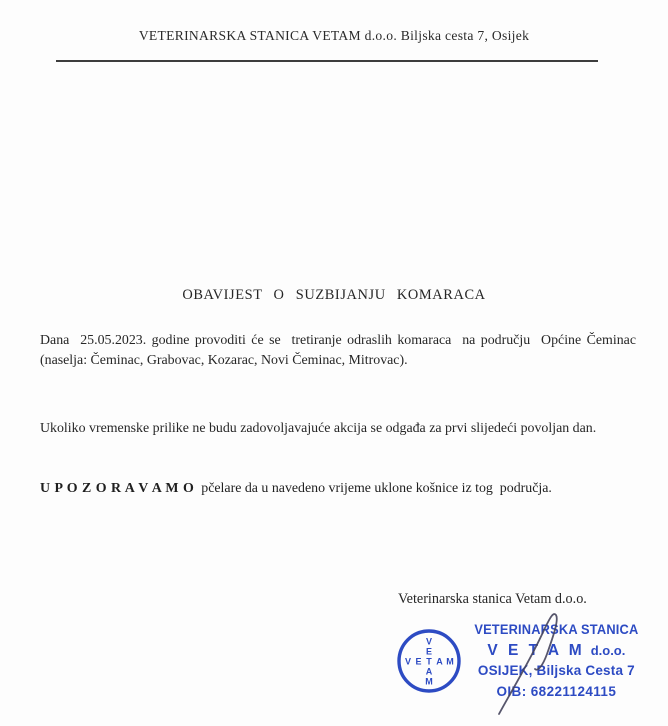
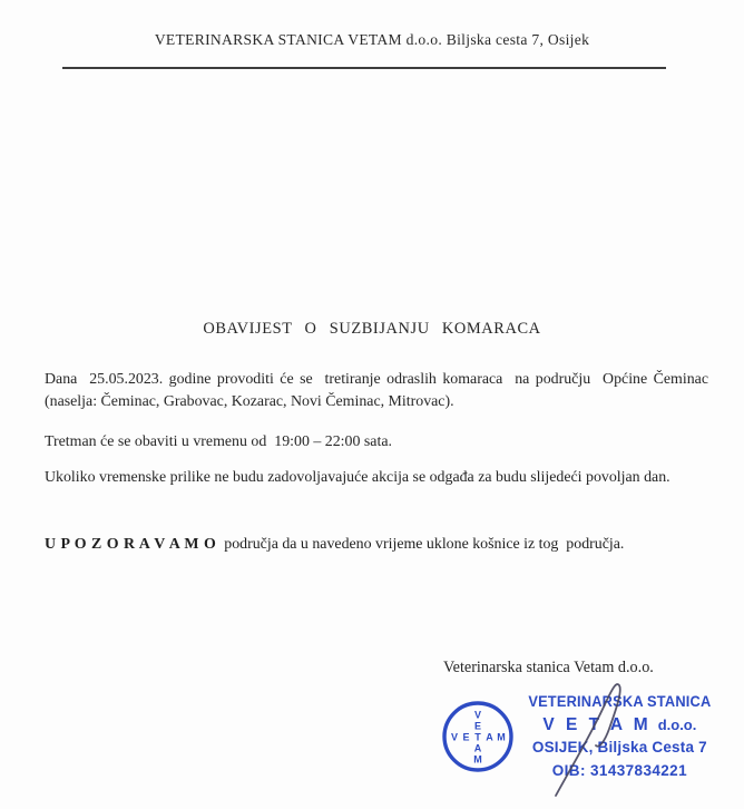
  VETERINARSKA STANICA VETAM d.o.o. Biljska cesta 7, Osijek
  OBAVIJEST O SUZBIJANJU KOMARACA
  Dana 25.05.2023. godine provoditi će se tretiranje odraslih komaraca na području Općine Čeminac (naselja: Čeminac, Grabovac, Kozarac, Novi Čeminac, Mitrovac).
+ Tretman će se obaviti u vremenu od 19:00 – 22:00 sata.
- Ukoliko vremenske prilike ne budu zadovoljavajuće akcija se odgađa za prvi slijedeći povoljan dan.
+ Ukoliko vremenske prilike ne budu zadovoljavajuće akcija se odgađa za budu slijedeći povoljan dan.
- U P O Z O R A V A M O pčelare da u navedeno vrijeme uklone košnice iz tog područja.
+ U P O Z O R A V A M O područja da u navedeno vrijeme uklone košnice iz tog područja.
  Veterinarska stanica Vetam d.o.o.
  V
  E
  V
  E
  T
  A
  M
  A
  M
  VETERINARKA STANICA
  V E A M d.o.o.
  OSIJE, Biljska Cesta 7
- OIB: 68221124115
+ OIB: 31437834221
